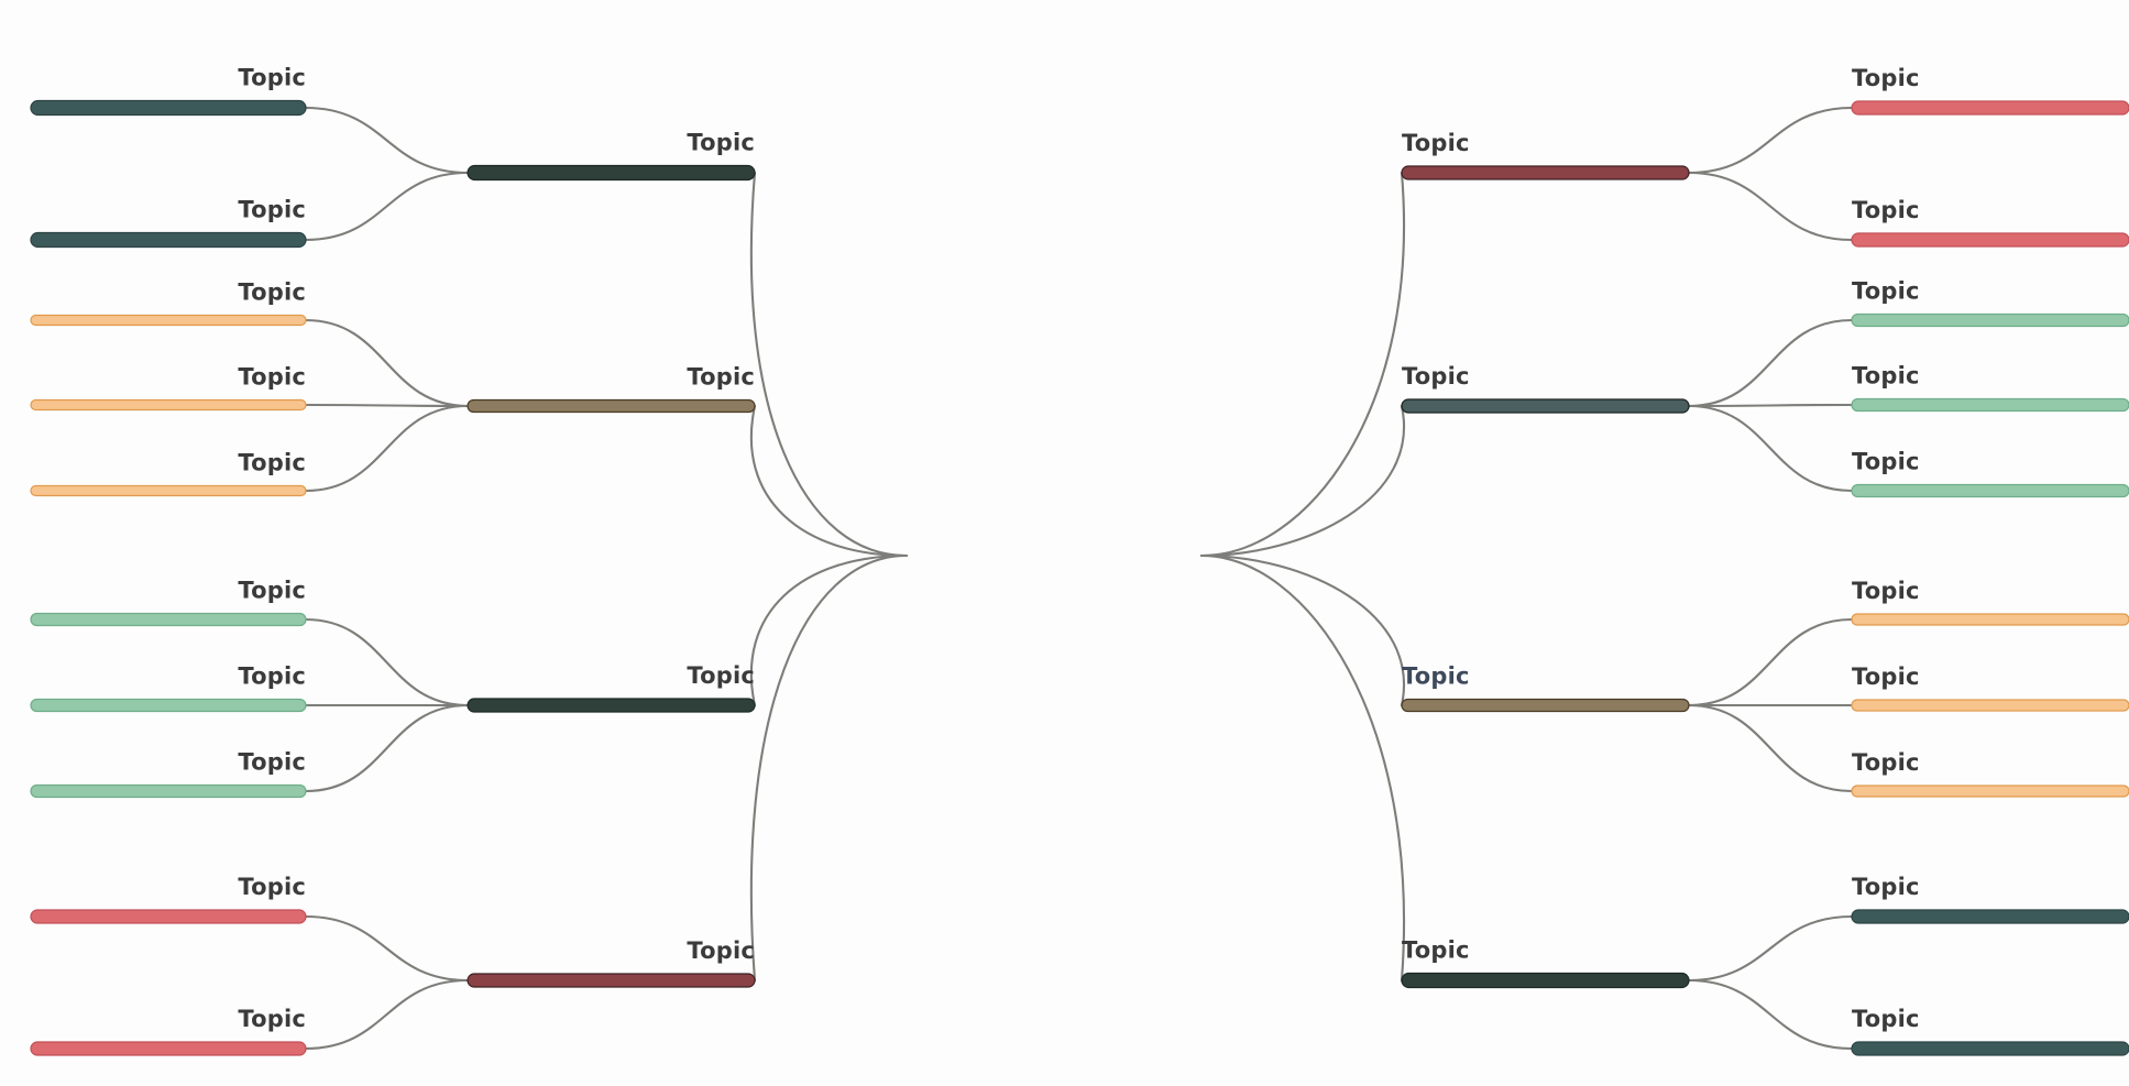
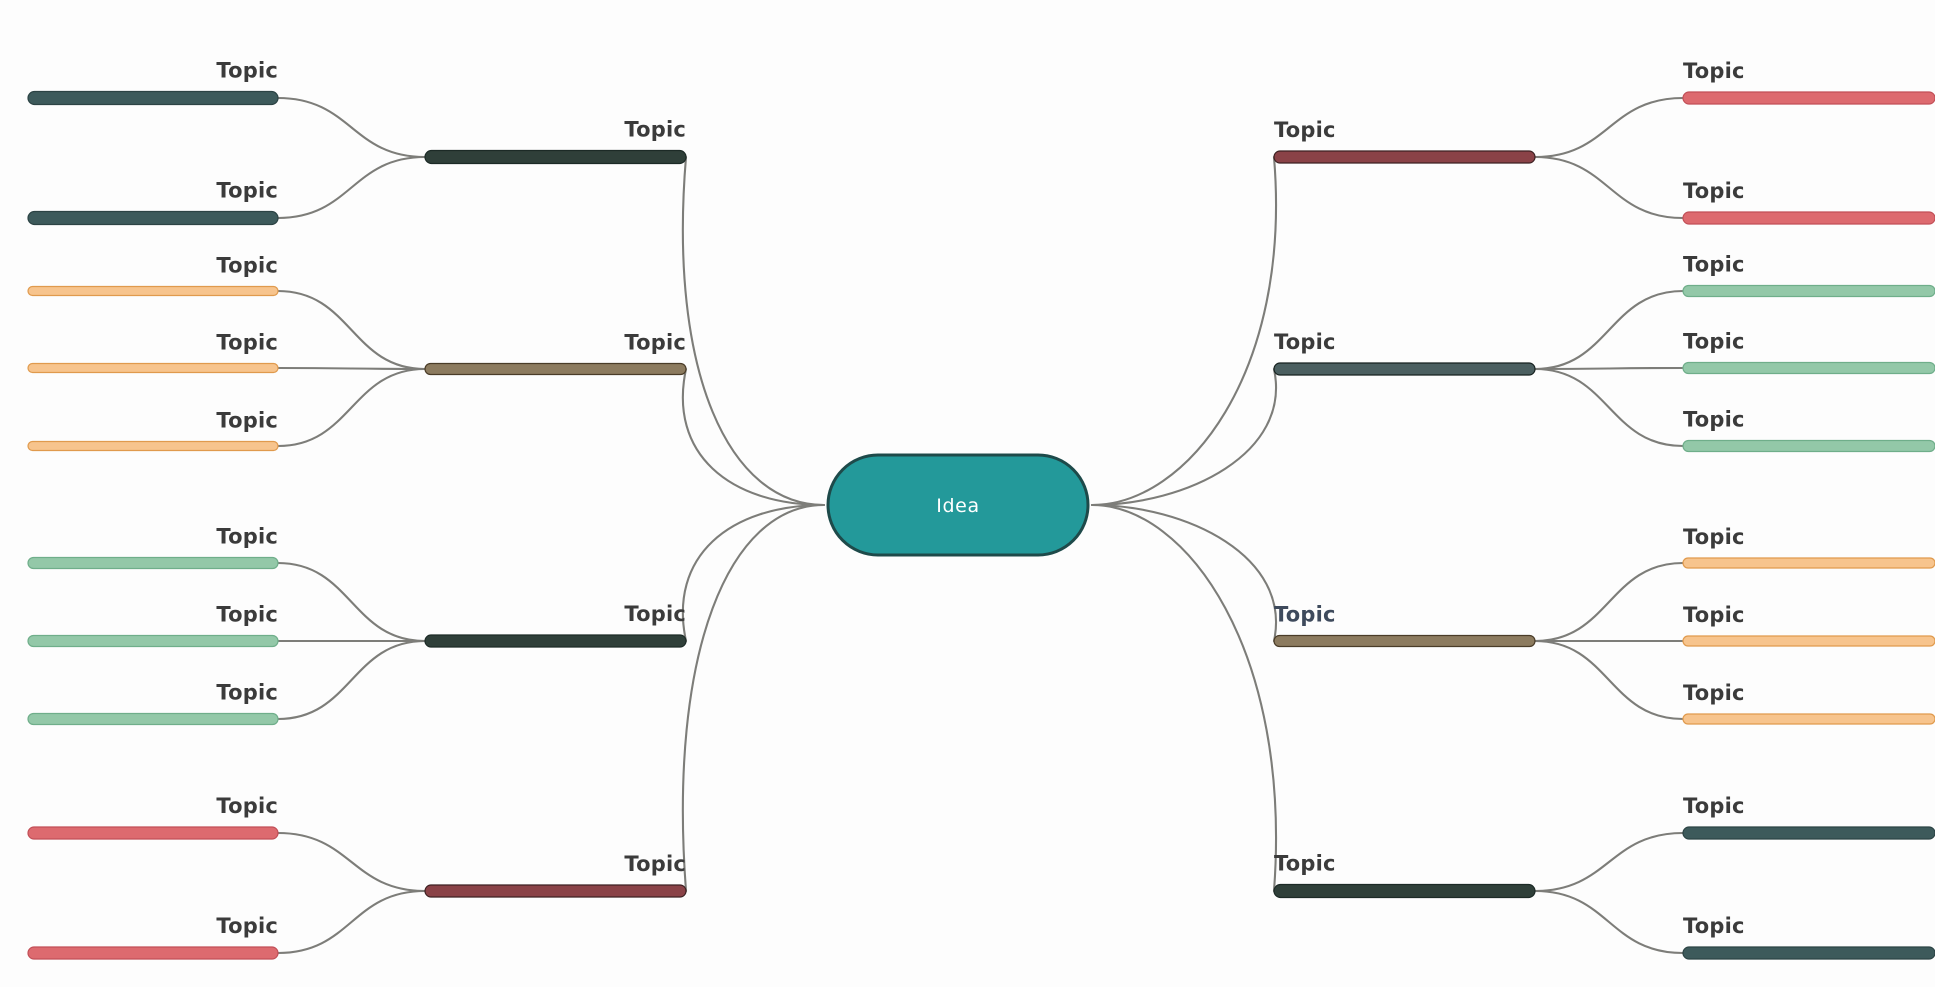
  Topic
  Topic
  Topic
  Topic
  Topic
  Topic
  Topic
  Topic
  Topic
  Topic
  Topic
  Topic
  Topic
  Topic
  Topic
  Topic
  Topic
  Topic
  Topic
  Topic
  Topic
  Topic
  Topic
  Topic
  Topic
  Topic
  Topic
  Topic
+ Idea
